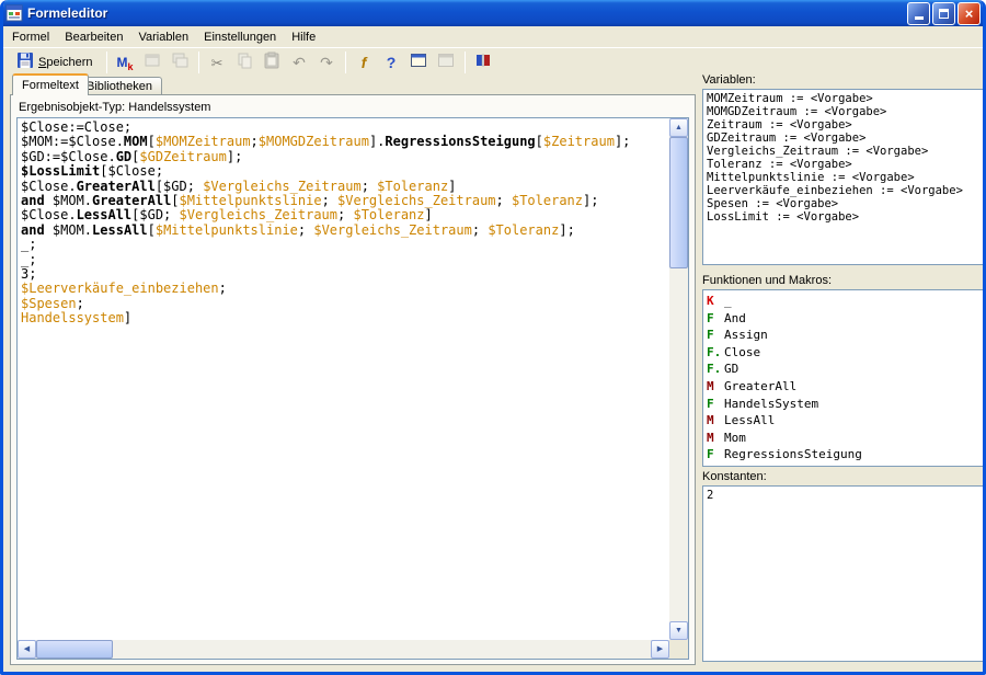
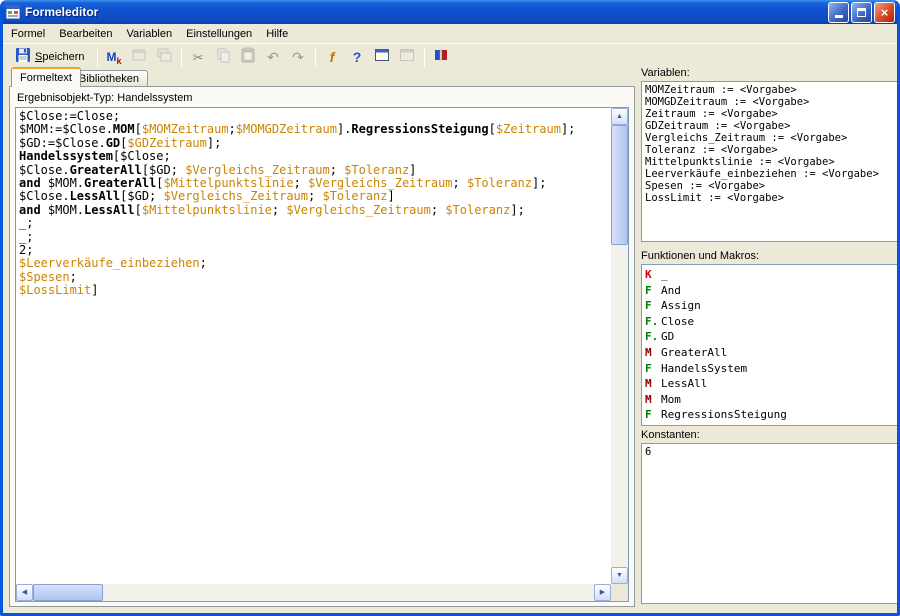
  Formeleditor
  ×
  Formel
  Bearbeiten
  Variablen
  Einstellungen
  Hilfe
  Speichern
  Mk
  ✂
  ↶
  ↷
  f
  ?
  Formeltext
  Bibliotheken
  Ergebnisobjekt-Typ: Handelssystem
  $Close:=Close;
  $MOM:=$Close.MOM[$MOMZeitraum;$MOMGDZeitraum].RegressionsSteigung[$Zeitraum];
  $GD:=$Close.GD[$GDZeitraum];
- $LossLimit[$Close;
+ Handelssystem[$Close;
  $Close.GreaterAll[$GD; $Vergleichs_Zeitraum; $Toleranz]
  and $MOM.GreaterAll[$Mittelpunktslinie; $Vergleichs_Zeitraum; $Toleranz];
  $Close.LessAll[$GD; $Vergleichs_Zeitraum; $Toleranz]
  and $MOM.LessAll[$Mittelpunktslinie; $Vergleichs_Zeitraum; $Toleranz];
  _;
  _;
- 3;
+ 2;
  $Leerverkäufe_einbeziehen;
  $Spesen;
- Handelssystem]
+ $LossLimit]
  Variablen:
  MOMZeitraum := <Vorgabe>
  MOMGDZeitraum := <Vorgabe>
  Zeitraum := <Vorgabe>
  GDZeitraum := <Vorgabe>
  Vergleichs_Zeitraum := <Vorgabe>
  Toleranz := <Vorgabe>
  Mittelpunktslinie := <Vorgabe>
  Leerverkäufe_einbeziehen := <Vorgabe>
  Spesen := <Vorgabe>
  LossLimit := <Vorgabe>
  Funktionen und Makros:
  K _
  F And
  F Assign
  F. Close
  F. GD
  M GreaterAll
  F HandelsSystem
  M LessAll
  M Mom
  F RegressionsSteigung
  Konstanten:
- 2
+ 6
